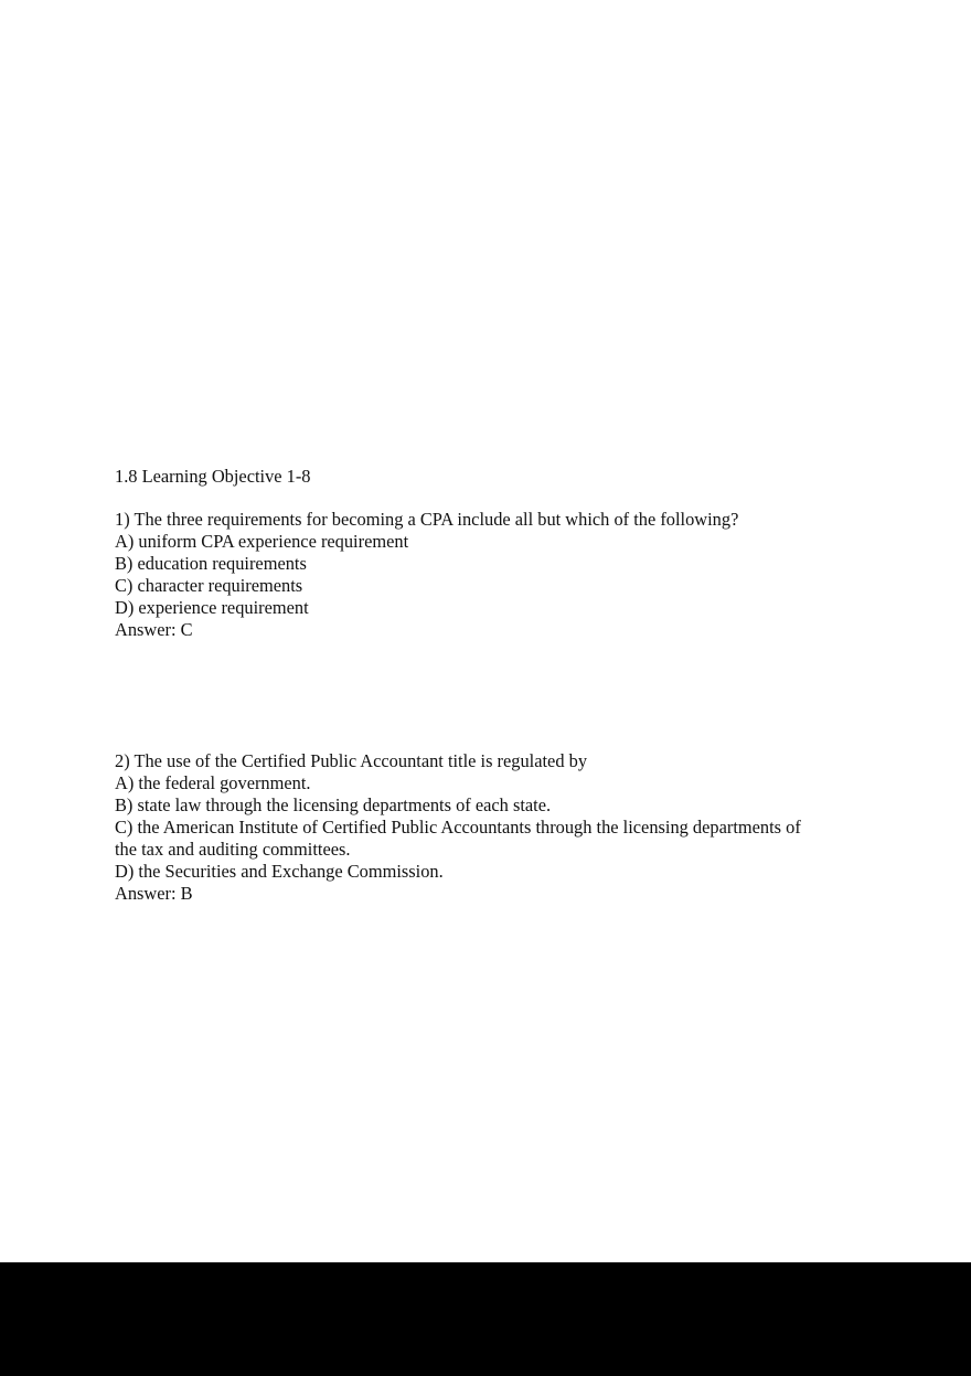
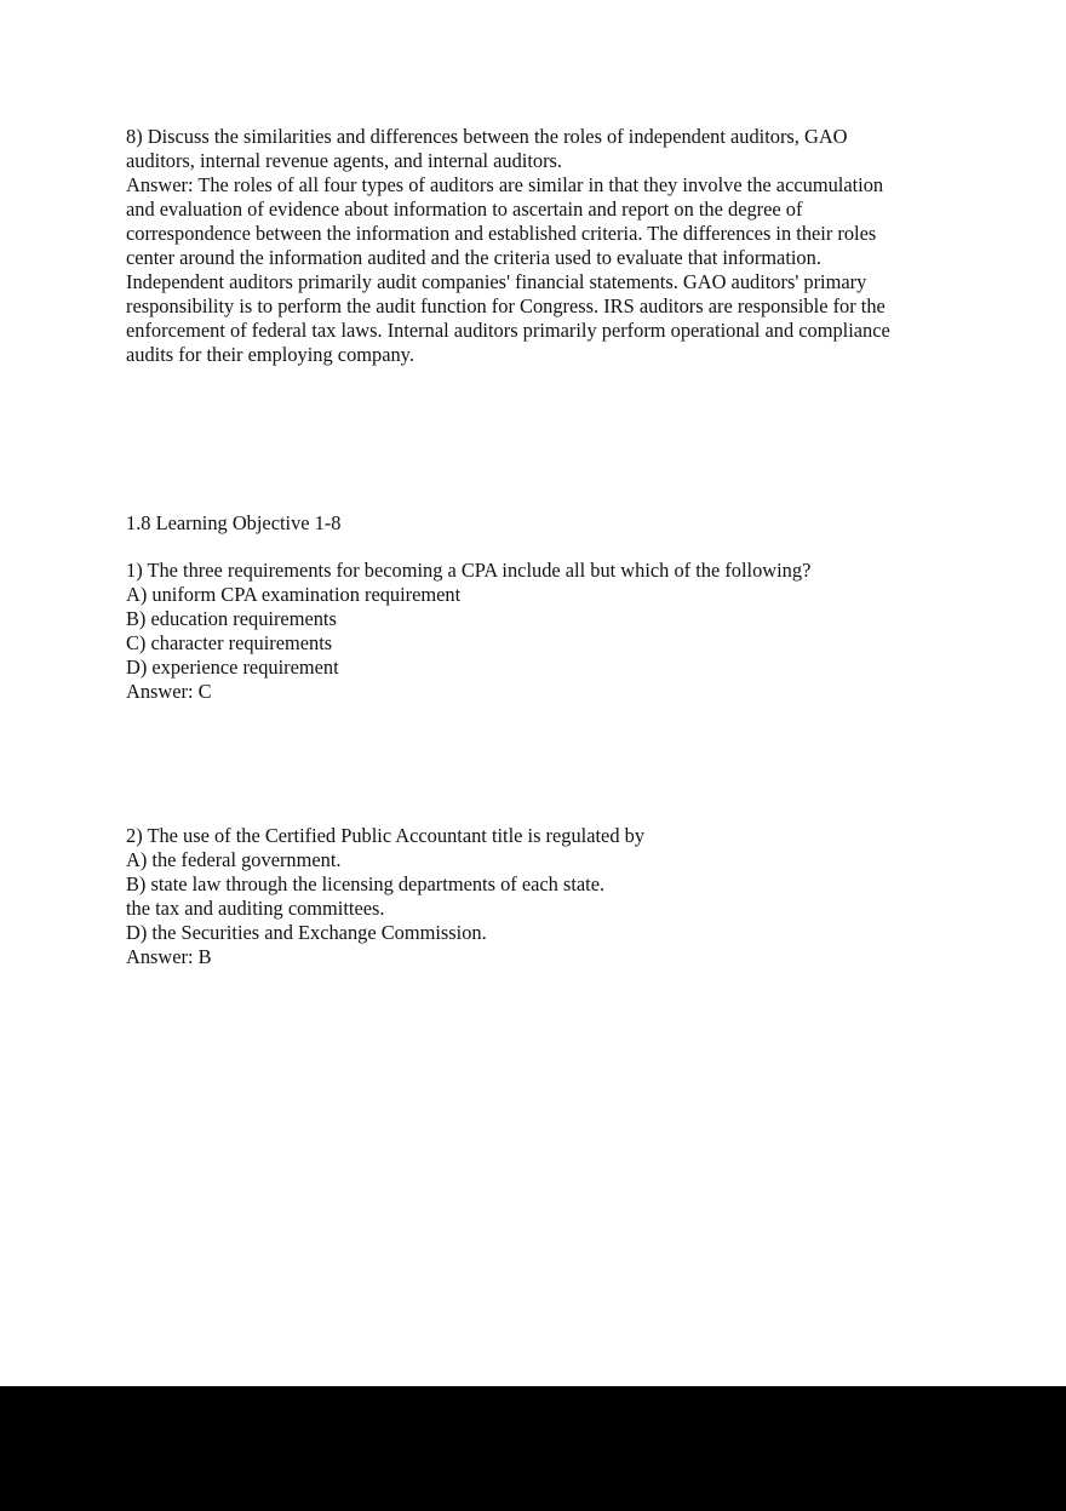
+ 8) Discuss the similarities and differences between the roles of independent auditors, GAO
+ auditors, internal revenue agents, and internal auditors.
+ Answer: The roles of all four types of auditors are similar in that they involve the accumulation
+ and evaluation of evidence about information to ascertain and report on the degree of
+ correspondence between the information and established criteria. The differences in their roles
+ center around the information audited and the criteria used to evaluate that information.
+ Independent auditors primarily audit companies' financial statements. GAO auditors' primary
+ responsibility is to perform the audit function for Congress. IRS auditors are responsible for the
+ enforcement of federal tax laws. Internal auditors primarily perform operational and compliance
+ audits for their employing company.
  1.8 Learning Objective 1-8
  1) The three requirements for becoming a CPA include all but which of the following?
- A) uniform CPA experience requirement
+ A) uniform CPA examination requirement
  B) education requirements
  C) character requirements
  D) experience requirement
  Answer: C
  2) The use of the Certified Public Accountant title is regulated by
  A) the federal government.
  B) state law through the licensing departments of each state.
- C) the American Institute of Certified Public Accountants through the licensing departments of
  the tax and auditing committees.
  D) the Securities and Exchange Commission.
  Answer: B
